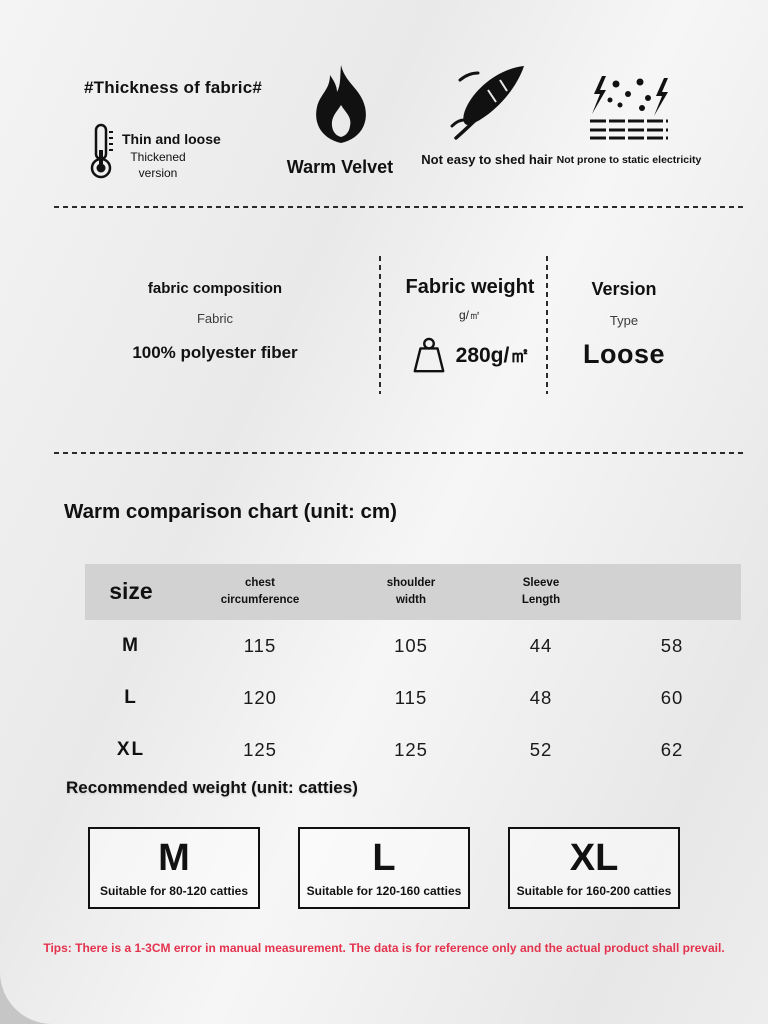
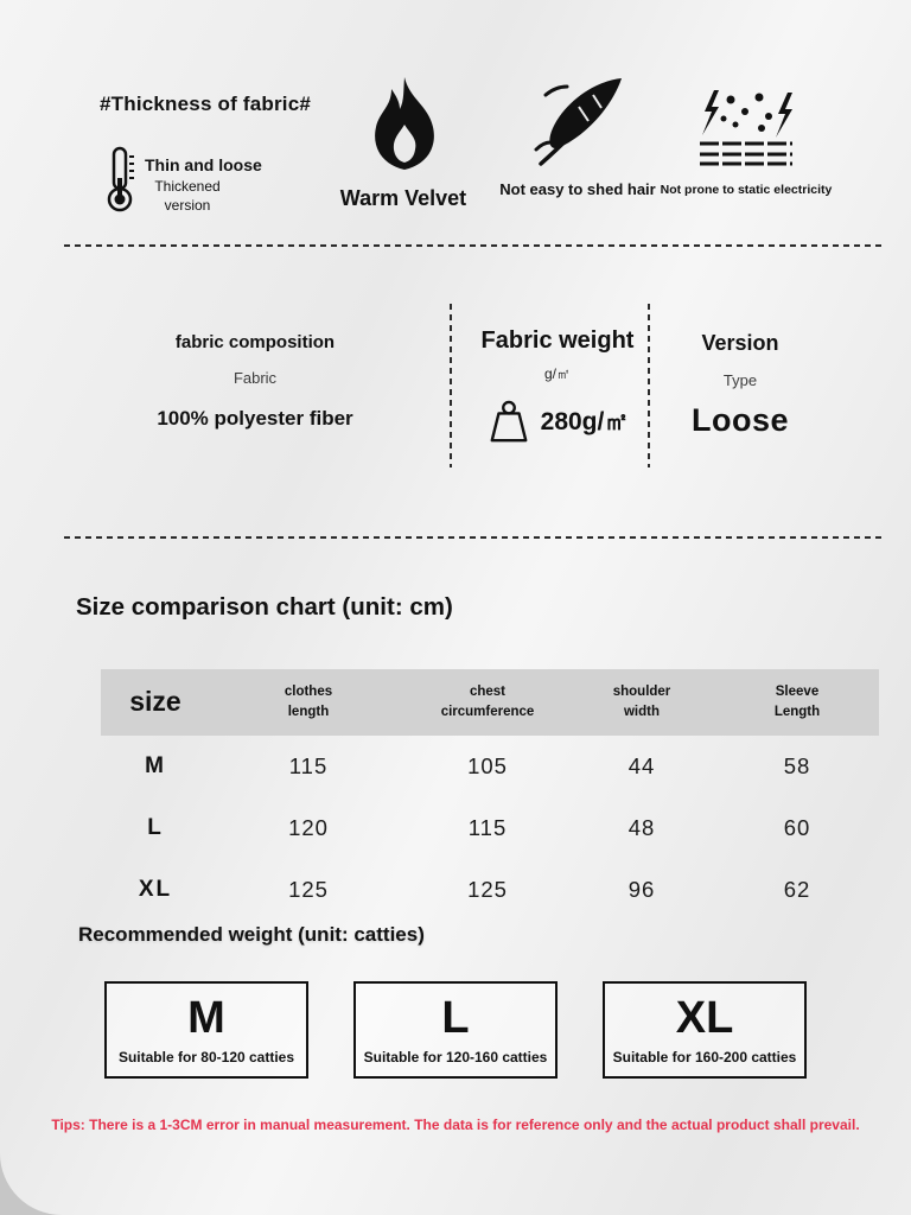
  #Thickness of fabric#
  Thin and loose
  Thickened
  version
  Warm Velvet
  Not easy to shed hair
  Not prone to static electricity
  fabric composition
  Fabric
  100% polyester fiber
  Fabric weight
  g/㎡
  280g/㎡
  Version
  Type
  Loose
- Warm comparison chart (unit: cm)
+ Size comparison chart (unit: cm)
  size
+ clothes
+ length
  chest
  circumference
  shoulder
  width
  Sleeve
  Length
  M
  115
  105
  44
  58
  L
  120
  115
  48
  60
  XL
  125
  125
- 52
+ 96
  62
  Recommended weight (unit: catties)
  M
  Suitable for 80-120 catties
  L
  Suitable for 120-160 catties
  XL
  Suitable for 160-200 catties
  Tips: There is a 1-3CM error in manual measurement. The data is for reference only and the actual product shall prevail.
